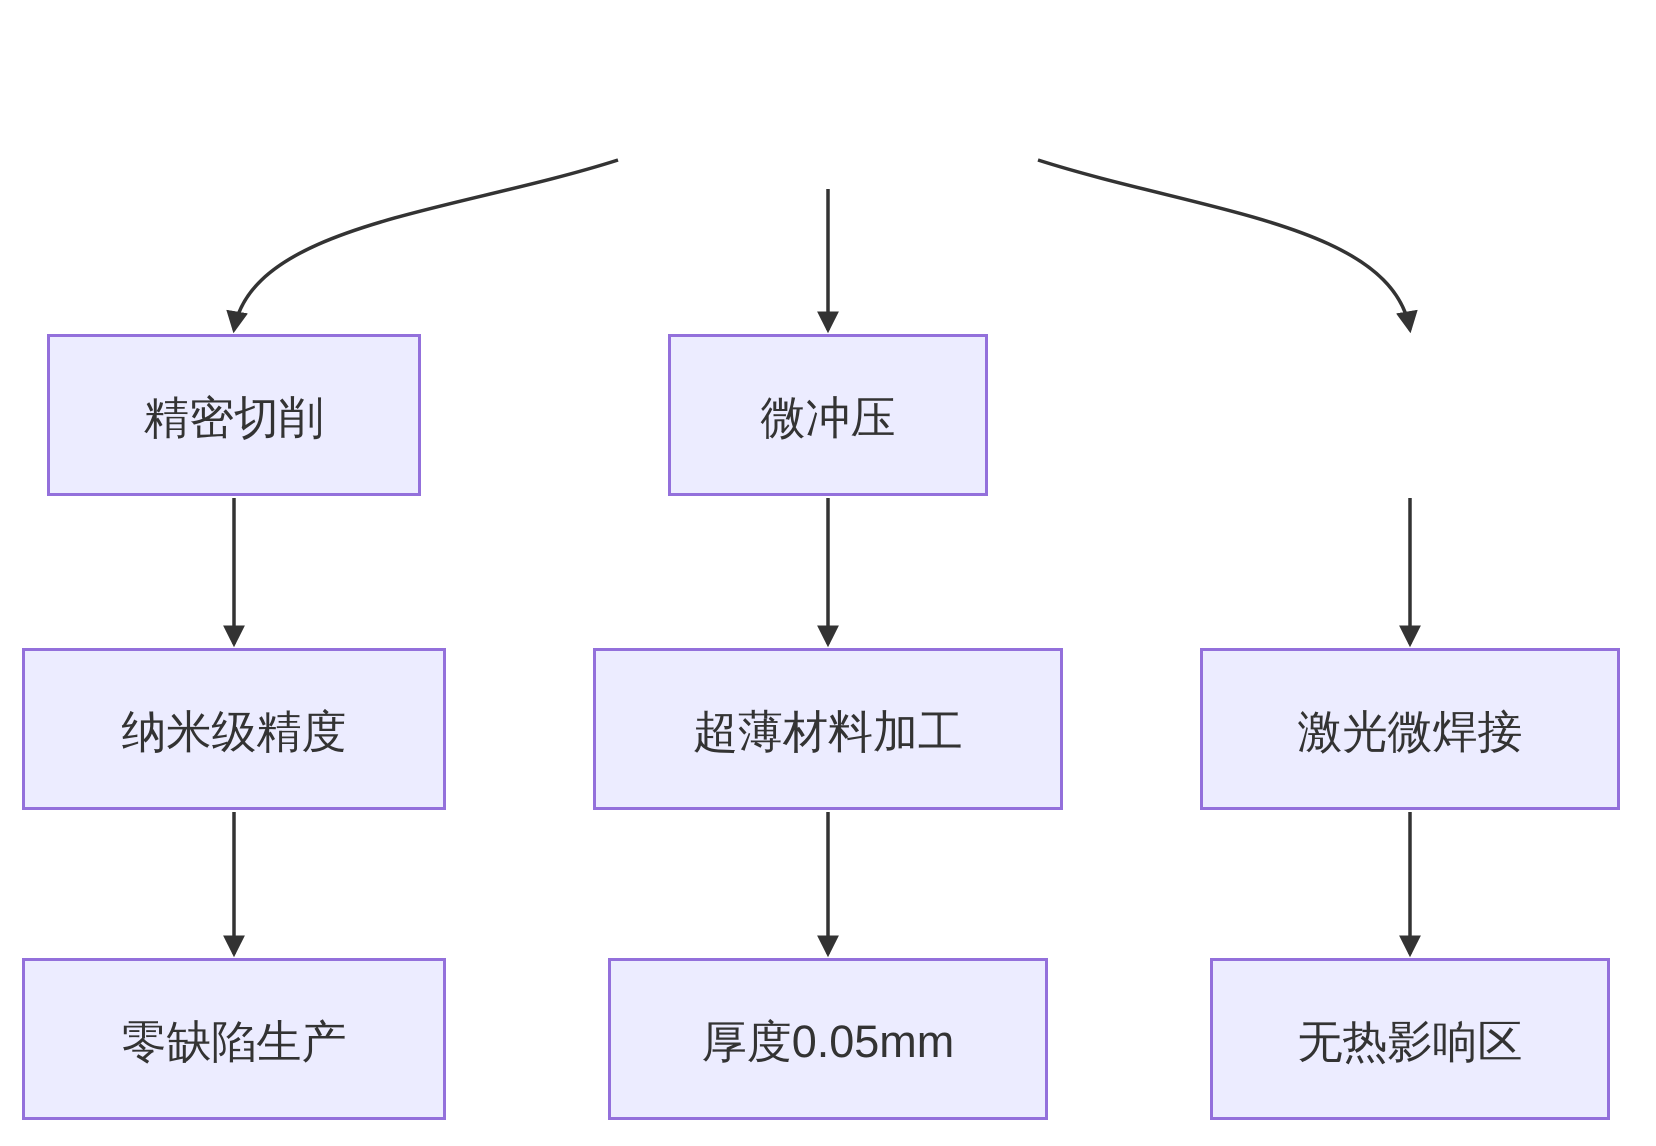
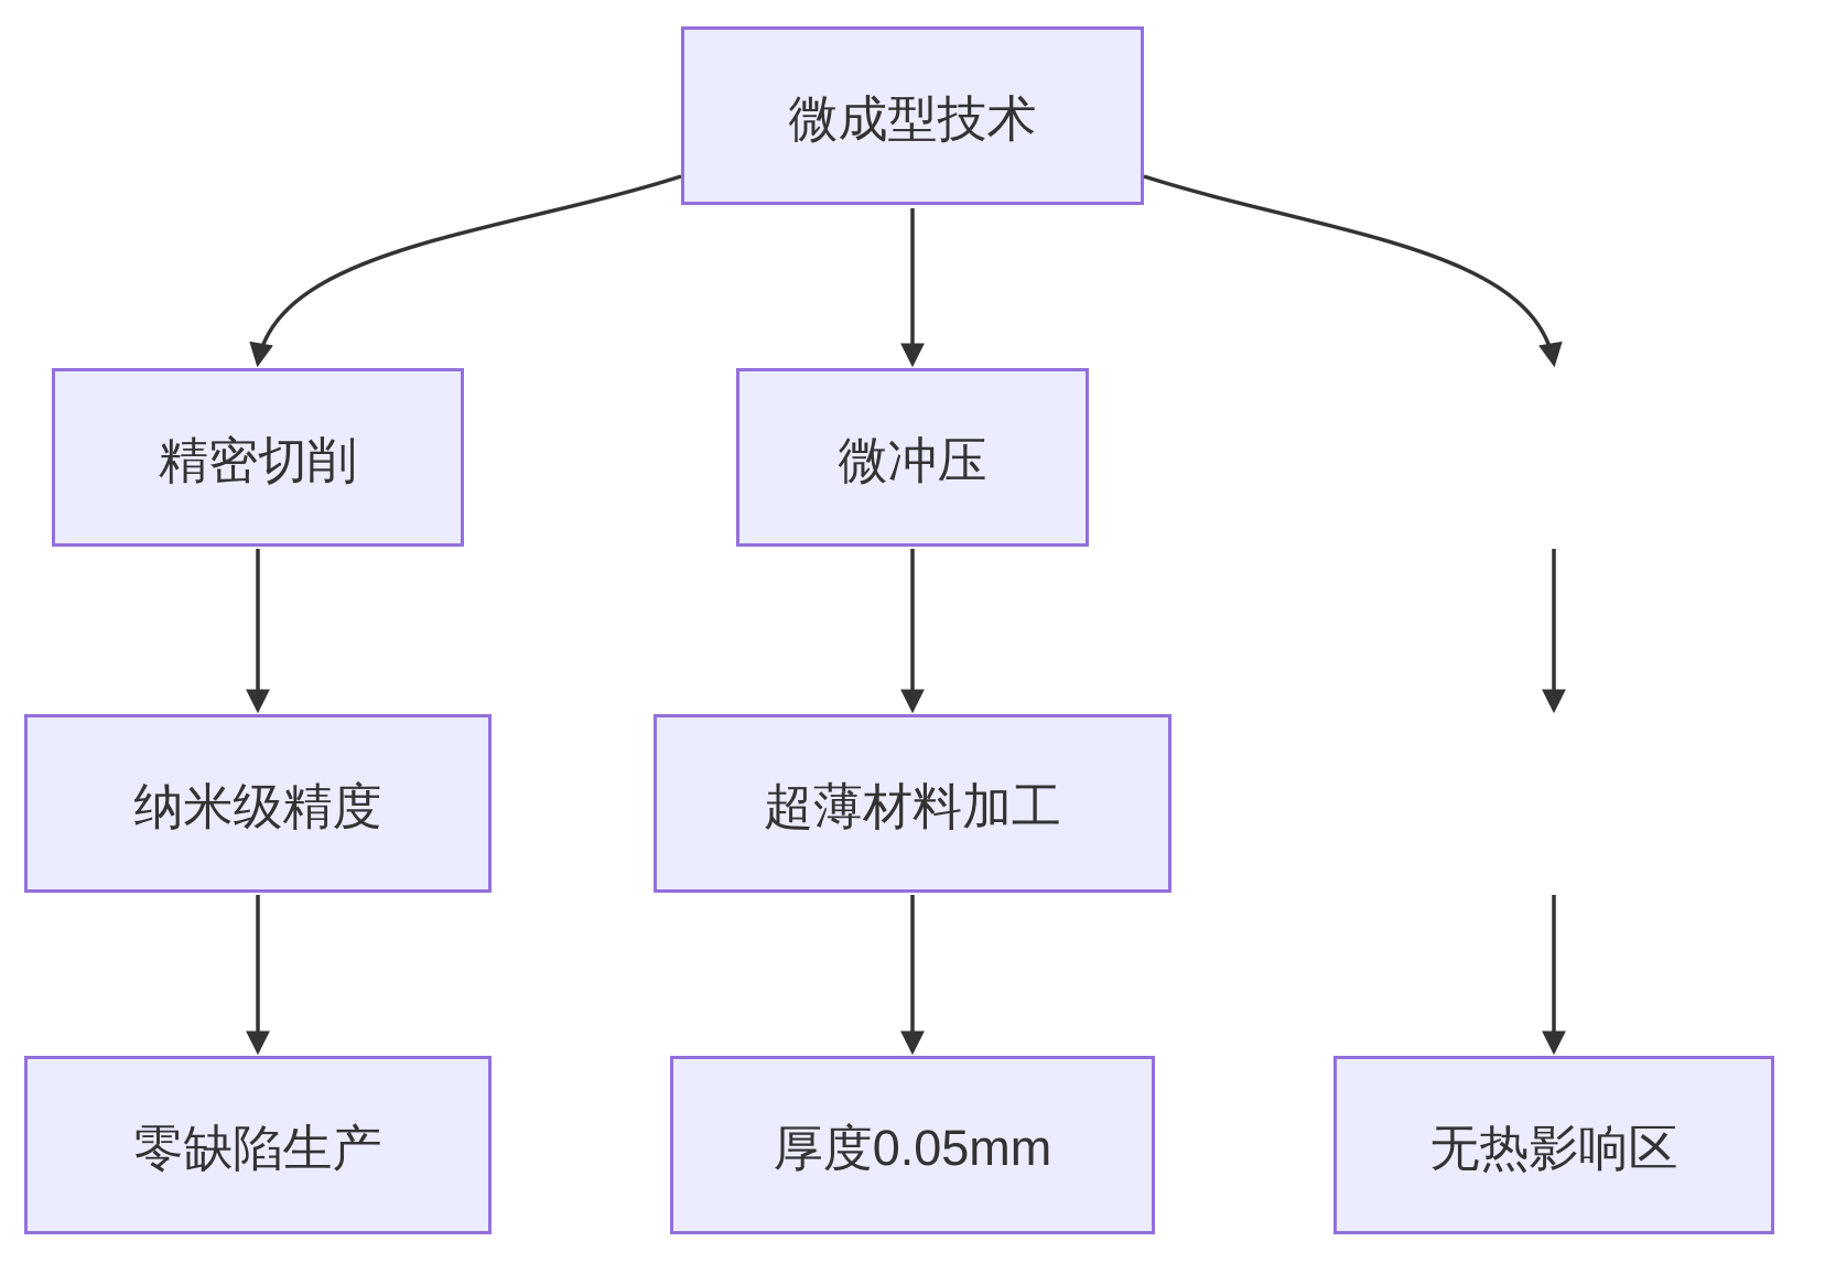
+ 微成型技术
  精密切削
  微冲压
  纳米级精度
  超薄材料加工
- 激光微焊接
  零缺陷生产
  厚度0.05mm
  无热影响区
